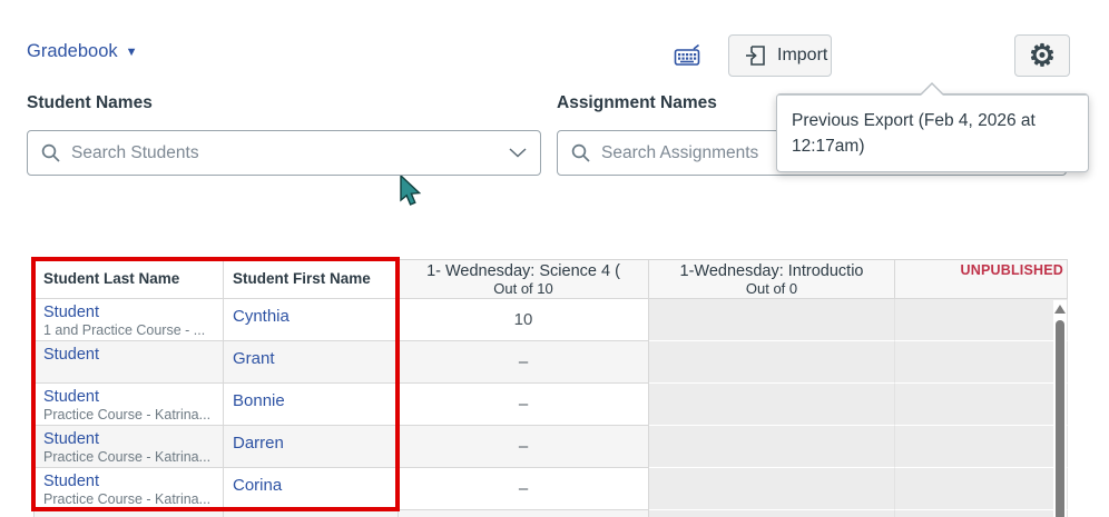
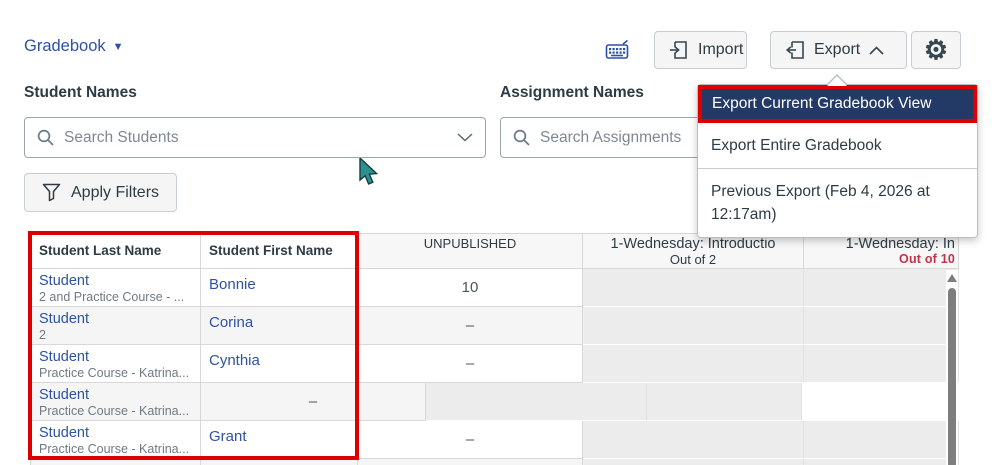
  Gradebook
  ▼
  Import
+ Export
  ⚙
  Student Names
  Assignment Names
  Search Students
  Search Assignments
+ Apply Filters
+ Export Current Gradebook View
+ Export Entire Gradebook
  Previous Export (Feb 4, 2026 at 12:17am)
  Student Last Name
  Student First Name
- 1- Wednesday: Science 4 (
- Out of 10
+ UNPUBLISHED
  1-Wednesday: Introductio
- Out of 0
+ Out of 2
+ 1-Wednesday: In
- UNPUBLISHED
+ Out of 10
  Student
- 1 and Practice Course - ...
+ 2 and Practice Course - ...
- Cynthia
+ Bonnie
  10
  Student
+ 2
- Grant
+ Corina
  –
  Student
  Practice Course - Katrina...
- Bonnie
+ Cynthia
  –
  Student
  Practice Course - Katrina...
- Darren
  –
  Student
  Practice Course - Katrina...
- Corina
+ Grant
  –
